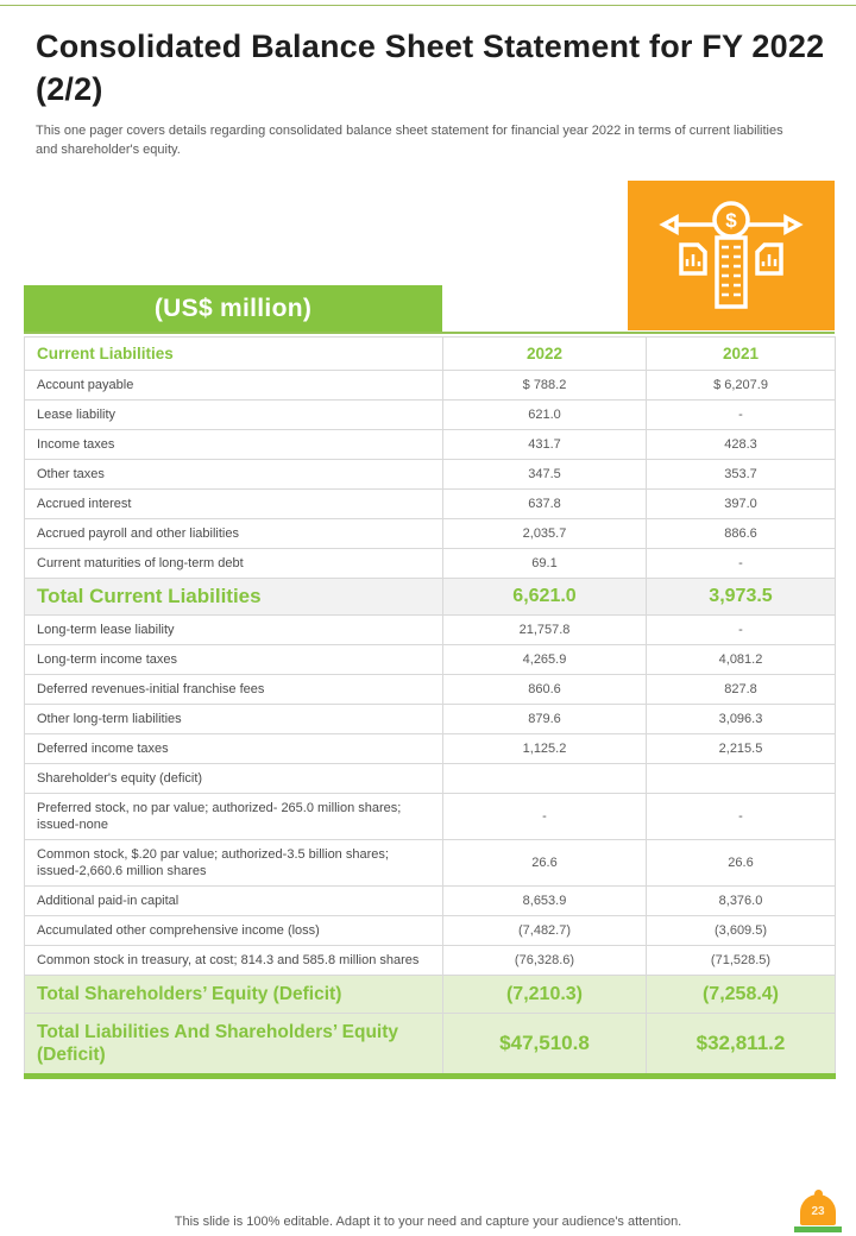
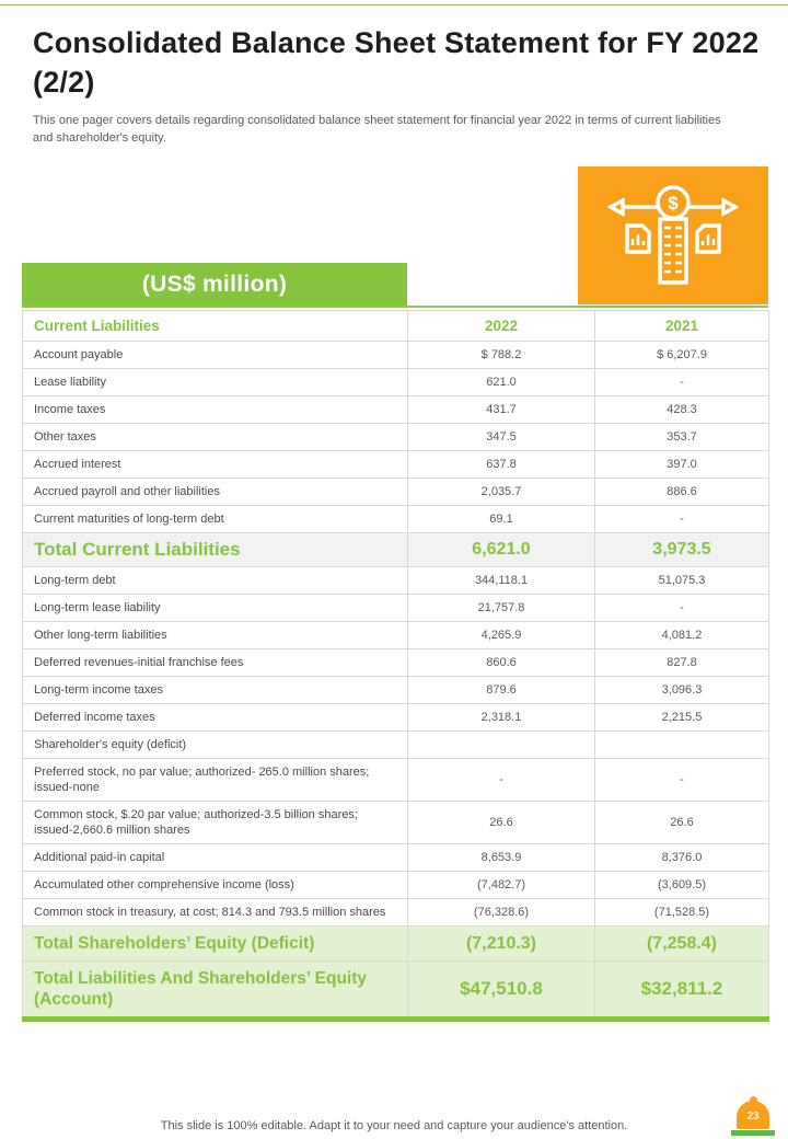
  Consolidated Balance Sheet Statement for FY 2022 (2/2)
  This one pager covers details regarding consolidated balance sheet statement for financial year 2022 in terms of current liabilities and shareholder's equity.
  $
  (US$ million)
  Current Liabilities	2022	2021
  Account payable	$ 788.2	$ 6,207.9
  Lease liability	621.0	-
  Income taxes	431.7	428.3
  Other taxes	347.5	353.7
  Accrued interest	637.8	397.0
  Accrued payroll and other liabilities	2,035.7	886.6
  Current maturities of long-term debt	69.1	-
  Total Current Liabilities	6,621.0	3,973.5
+ Long-term debt	344,118.1	51,075.3
  Long-term lease liability	21,757.8	-
- Long-term income taxes	4,265.9	4,081.2
+ Other long-term liabilities	4,265.9	4,081.2
  Deferred revenues-initial franchise fees	860.6	827.8
- Other long-term liabilities	879.6	3,096.3
+ Long-term income taxes	879.6	3,096.3
- Deferred income taxes	1,125.2	2,215.5
+ Deferred income taxes	2,318.1	2,215.5
  Shareholder's equity (deficit)
  Preferred stock, no par value; authorized- 265.0 million shares; issued-none	-	-
  Common stock, $.20 par value; authorized-3.5 billion shares; issued-2,660.6 million shares	26.6	26.6
  Additional paid-in capital	8,653.9	8,376.0
  Accumulated other comprehensive income (loss)	(7,482.7)	(3,609.5)
- Common stock in treasury, at cost; 814.3 and 585.8 million shares	(76,328.6)	(71,528.5)
+ Common stock in treasury, at cost; 814.3 and 793.5 million shares	(76,328.6)	(71,528.5)
  Total Shareholders’ Equity (Deficit)	(7,210.3)	(7,258.4)
- Total Liabilities And Shareholders’ Equity (Deficit)	$47,510.8	$32,811.2
+ Total Liabilities And Shareholders’ Equity (Account)	$47,510.8	$32,811.2
  This slide is 100% editable. Adapt it to your need and capture your audience's attention.
  23
